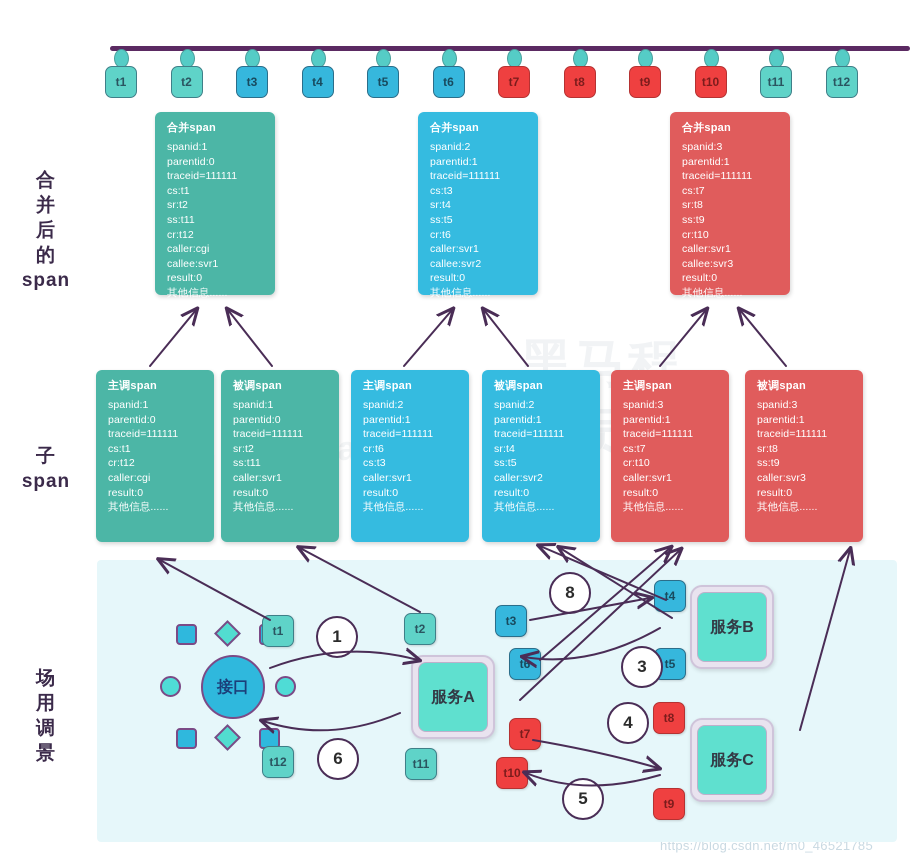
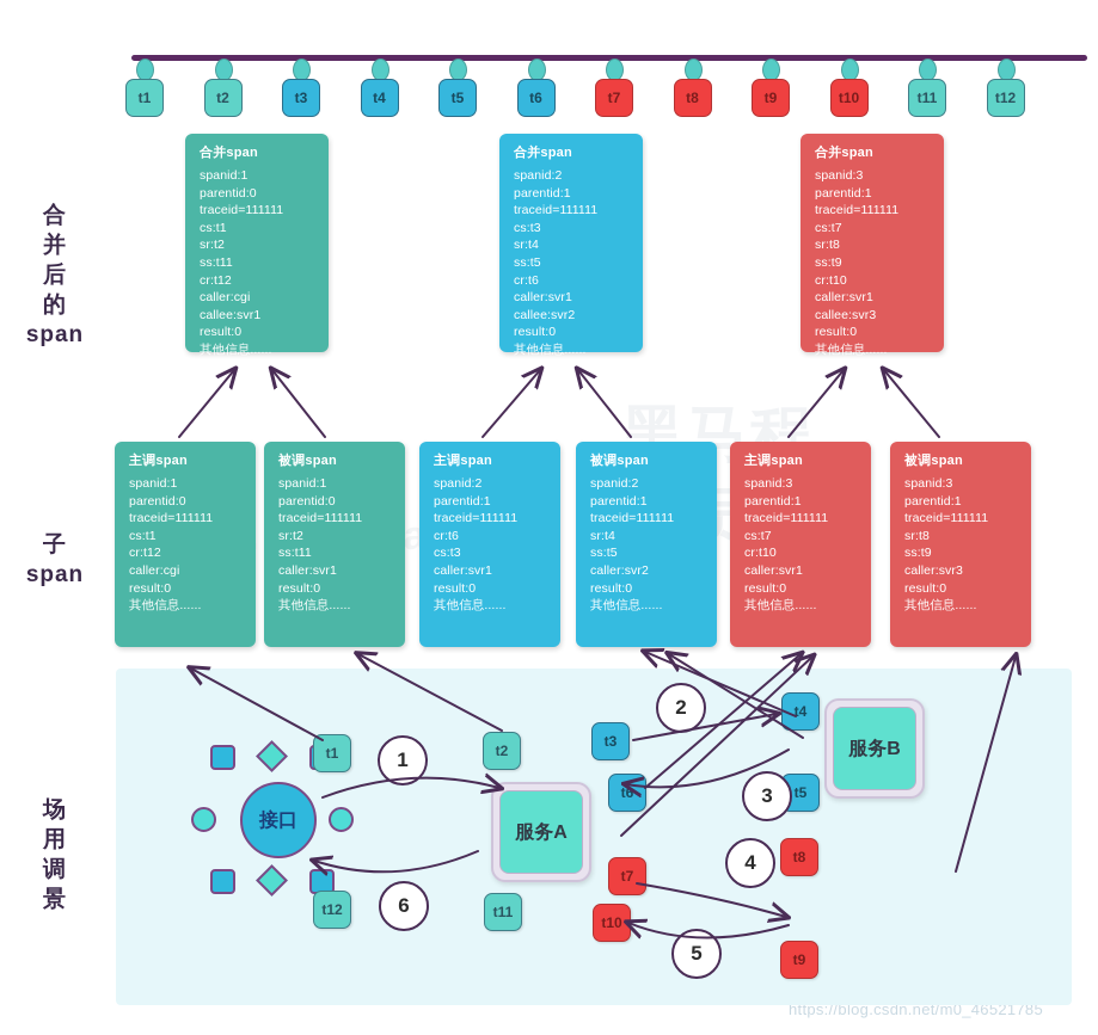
  t1
  t2
  t3
  t4
  t5
  t6
  t7
  t8
  t9
  t10
  t11
  t12
  合
  并
  后
  的
  span
  子
  span
  场
  用
  调
  景
  https://blog.csdn.net/m0_46521785
  合并span
  spanid:1
  parentid:0
  traceid=111111
  cs:t1
  sr:t2
  ss:t11
  cr:t12
  caller:cgi
  callee:svr1
  result:0
  其他信息......
  合并span
  spanid:2
  parentid:1
  traceid=111111
  cs:t3
  sr:t4
  ss:t5
  cr:t6
  caller:svr1
  callee:svr2
  result:0
  其他信息......
  合并span
  spanid:3
  parentid:1
  traceid=111111
  cs:t7
  sr:t8
  ss:t9
  cr:t10
  caller:svr1
  callee:svr3
  result:0
  其他信息......
  主调span
  spanid:1
  parentid:0
  traceid=111111
  cs:t1
  cr:t12
  caller:cgi
  result:0
  其他信息......
  被调span
  spanid:1
  parentid:0
  traceid=111111
  sr:t2
  ss:t11
  caller:svr1
  result:0
  其他信息......
  主调span
  spanid:2
  parentid:1
  traceid=111111
  cr:t6
  cs:t3
  caller:svr1
  result:0
  其他信息......
  被调span
  spanid:2
  parentid:1
  traceid=111111
  sr:t4
  ss:t5
  caller:svr2
  result:0
  其他信息......
  主调span
  spanid:3
  parentid:1
  traceid=111111
  cs:t7
  cr:t10
  caller:svr1
  result:0
  其他信息......
  被调span
  spanid:3
  parentid:1
  traceid=111111
  sr:t8
  ss:t9
  caller:svr3
  result:0
  其他信息......
  接口
  服务A
  服务B
- 服务C
  t1
  t2
  t3
  t4
  t5
  t6
  t7
  t8
  t9
  t10
  t11
  t12
  1
- 8
+ 2
  3
  4
  5
  6
